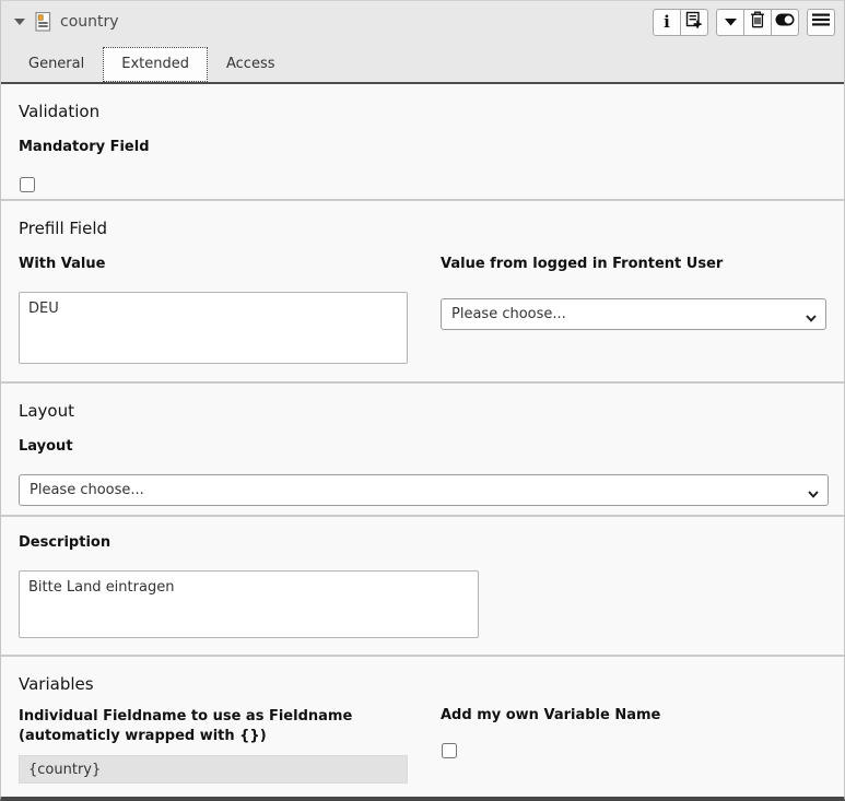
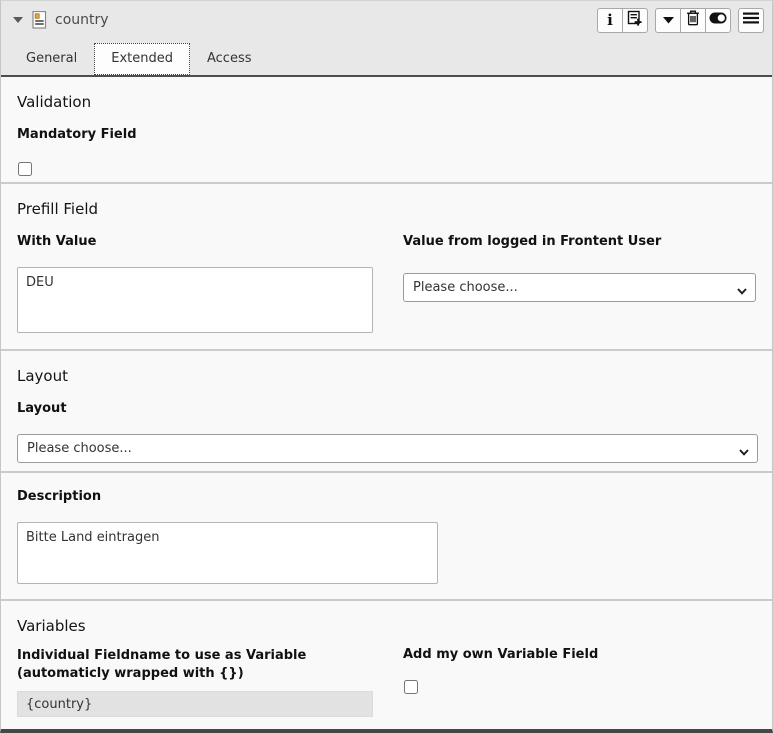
  country
  i
  General
  Extended
  Access
  Validation
  Mandatory Field
  Prefill Field
  With Value
  DEU
  Value from logged in Frontent User
  Please choose...
  Layout
  Layout
  Please choose...
  Description
  Bitte Land eintragen
  Variables
- Individual Fieldname to use as Fieldname
+ Individual Fieldname to use as Variable
  (automaticly wrapped with {})
  {country}
- Add my own Variable Name
+ Add my own Variable Field
